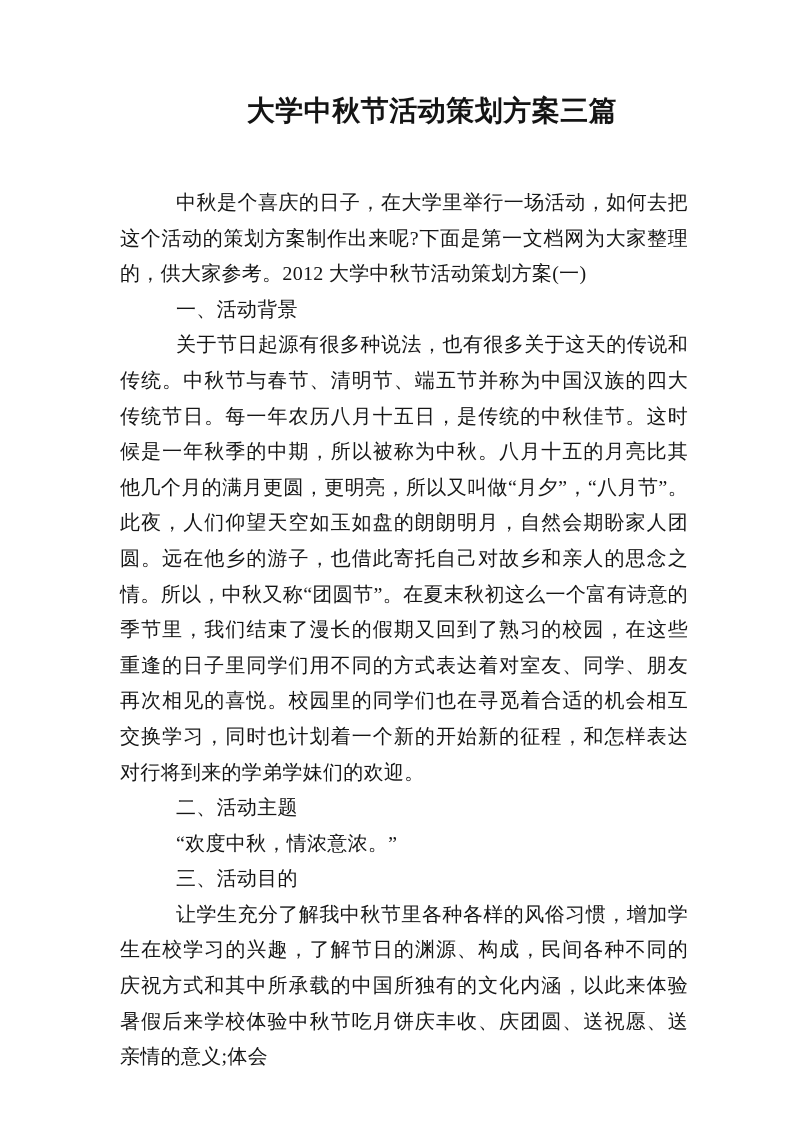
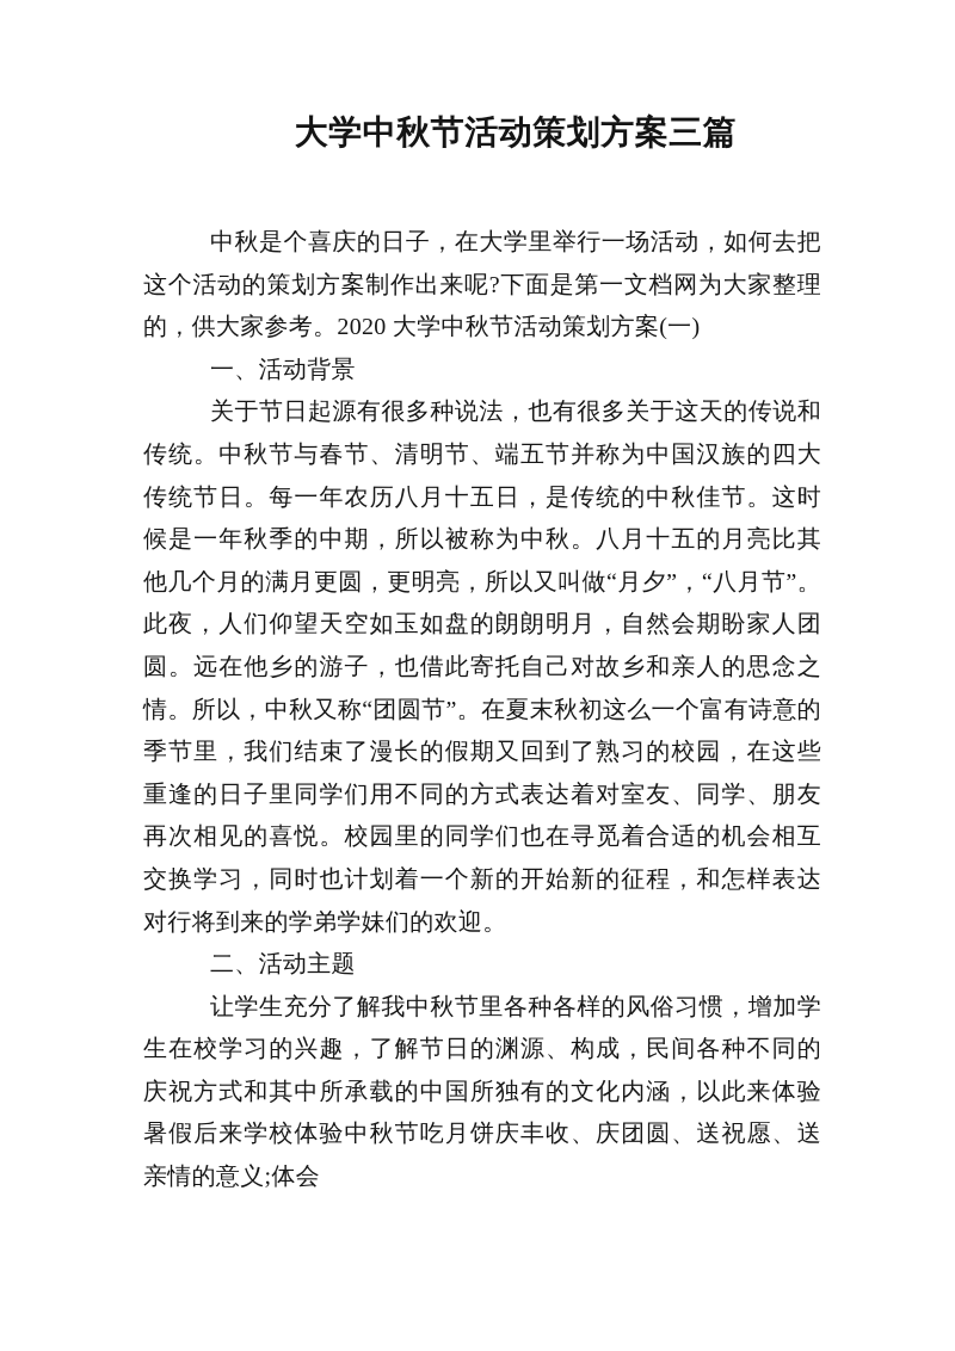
  大学中秋节活动策划方案三篇
- 中秋是个喜庆的日子，在大学里举行一场活动，如何去把这个活动的策划方案制作出来呢?下面是第一文档网为大家整理的，供大家参考。2012 大学中秋节活动策划方案(一)
+ 中秋是个喜庆的日子，在大学里举行一场活动，如何去把这个活动的策划方案制作出来呢?下面是第一文档网为大家整理的，供大家参考。2020 大学中秋节活动策划方案(一)
  一、活动背景
  关于节日起源有很多种说法，也有很多关于这天的传说和传统。中秋节与春节、清明节、端五节并称为中国汉族的四大传统节日。每一年农历八月十五日，是传统的中秋佳节。这时候是一年秋季的中期，所以被称为中秋。八月十五的月亮比其他几个月的满月更圆，更明亮，所以又叫做“月夕”，“八月节”。此夜，人们仰望天空如玉如盘的朗朗明月，自然会期盼家人团圆。远在他乡的游子，也借此寄托自己对故乡和亲人的思念之情。所以，中秋又称“团圆节”。在夏末秋初这么一个富有诗意的季节里，我们结束了漫长的假期又回到了熟习的校园，在这些重逢的日子里同学们用不同的方式表达着对室友、同学、朋友再次相见的喜悦。校园里的同学们也在寻觅着合适的机会相互交换学习，同时也计划着一个新的开始新的征程，和怎样表达对行将到来的学弟学妹们的欢迎。
  二、活动主题
- “欢度中秋，情浓意浓。”
- 三、活动目的
  让学生充分了解我中秋节里各种各样的风俗习惯，增加学生在校学习的兴趣，了解节日的渊源、构成，民间各种不同的庆祝方式和其中所承载的中国所独有的文化内涵，以此来体验暑假后来学校体验中秋节吃月饼庆丰收、庆团圆、送祝愿、送亲情的意义;体会
